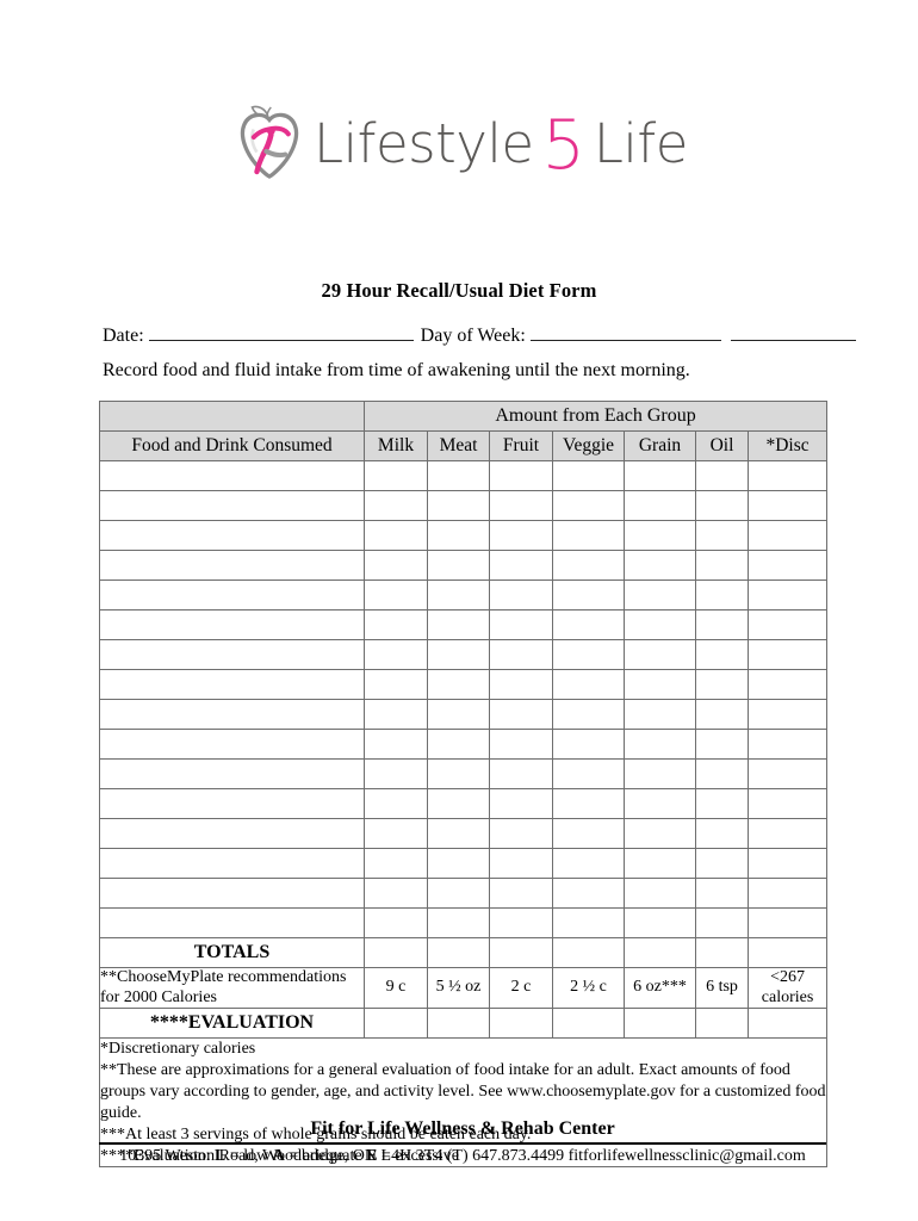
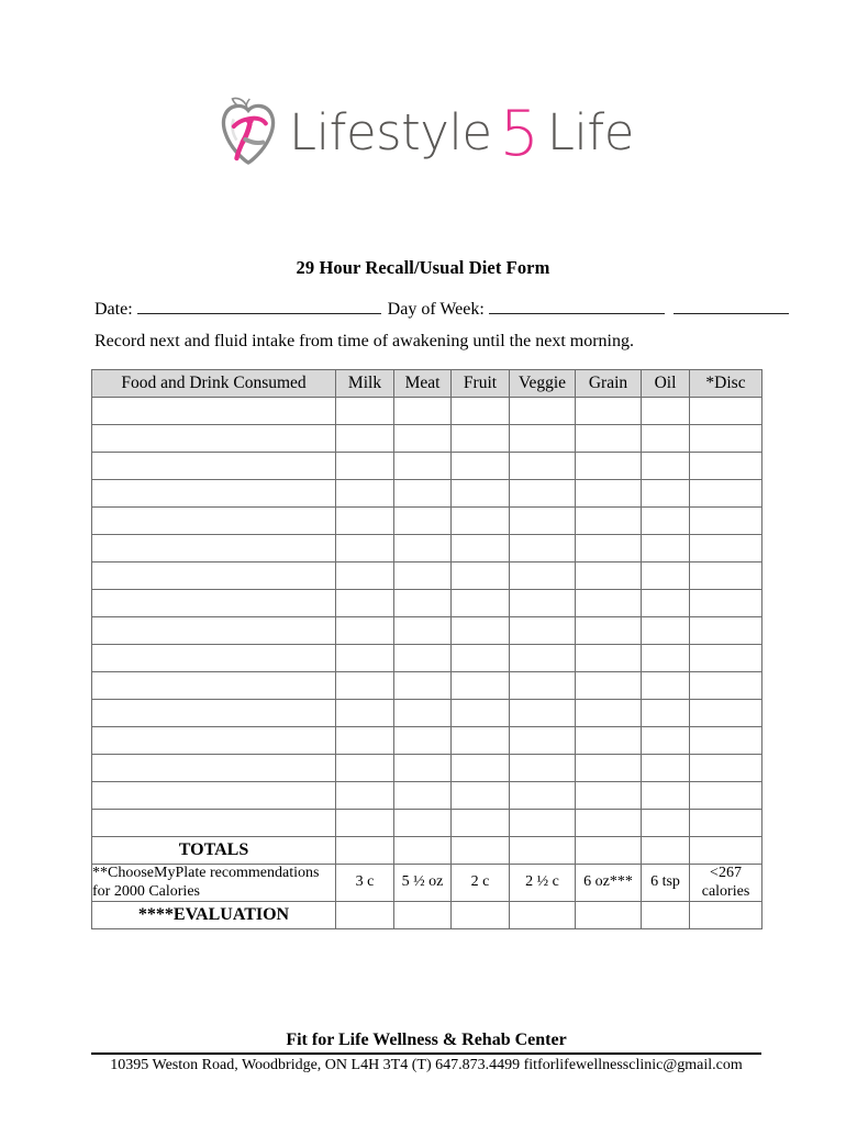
  Lifestyle
  5
  Life
  29 Hour Recall/Usual Diet Form
  Date: Day of Week:
- Record food and fluid intake from time of awakening until the next morning.
+ Record next and fluid intake from time of awakening until the next morning.
- 	Amount from Each Group
  Food and Drink Consumed	Milk	Meat	Fruit	Veggie	Grain	Oil	*Disc
  TOTALS
- **ChooseMyPlate recommendations for 2000 Calories	9 c	5 ½ oz	2 c	2 ½ c	6 oz***	6 tsp	<267 calories
+ **ChooseMyPlate recommendations for 2000 Calories	3 c	5 ½ oz	2 c	2 ½ c	6 oz***	6 tsp	<267 calories
  ****EVALUATION
- *Discretionary calories **These are approximations for a general evaluation of food intake for an adult. Exact amounts of food groups vary according to gender, age, and activity level. See www.choosemyplate.gov for a customized food guide. ***At least 3 servings of whole grains should be eaten each day. ****Evaluation: L = low A = adequate E = excessive
  Fit for Life Wellness & Rehab Center
  10395 Weston Road, Woodbridge, ON L4H 3T4 (T) 647.873.4499 fitforlifewellnessclinic@gmail.com
